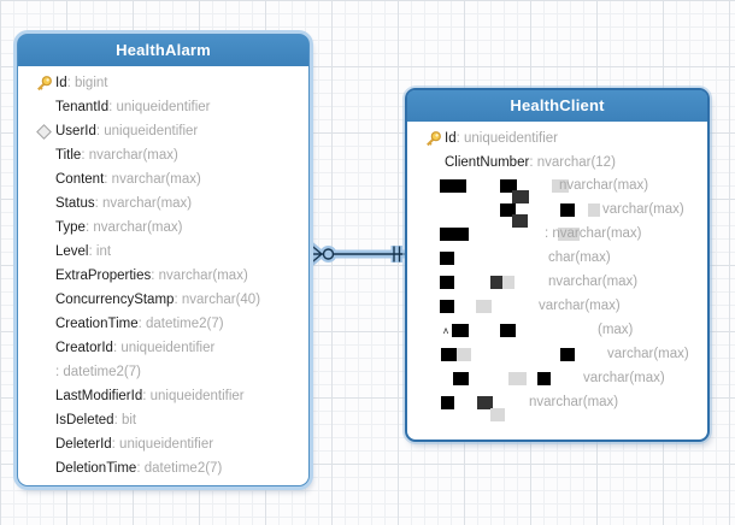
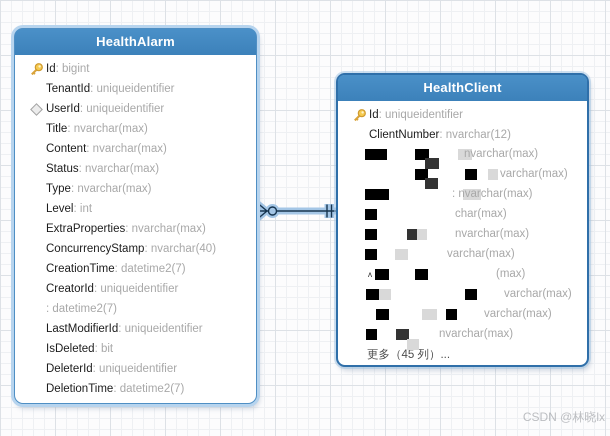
  HealthAlarm
  Id
  : bigint
  TenantId
  : uniqueidentifier
  UserId
  : uniqueidentifier
  Title
  : nvarchar(max)
  Content
  : nvarchar(max)
  Status
  : nvarchar(max)
  Type
  : nvarchar(max)
  Level
  : int
  ExtraProperties
  : nvarchar(max)
  ConcurrencyStamp
  : nvarchar(40)
  CreationTime
  : datetime2(7)
  CreatorId
  : uniqueidentifier
  : datetime2(7)
  LastModifierId
  : uniqueidentifier
  IsDeleted
  : bit
  DeleterId
  : uniqueidentifier
  DeletionTime
  : datetime2(7)
  HealthClient
  Id
  : uniqueidentifier
  ClientNumber
  : nvarchar(12)
  nvarchar(max)
  varchar(max)
  : nvarchar(max)
  char(max)
  nvarchar(max)
  varchar(max)
  ʌ
  (max)
  varchar(max)
  varchar(max)
  nvarchar(max)
+ 更多（45 列）...
+ CSDN @林晓lx
